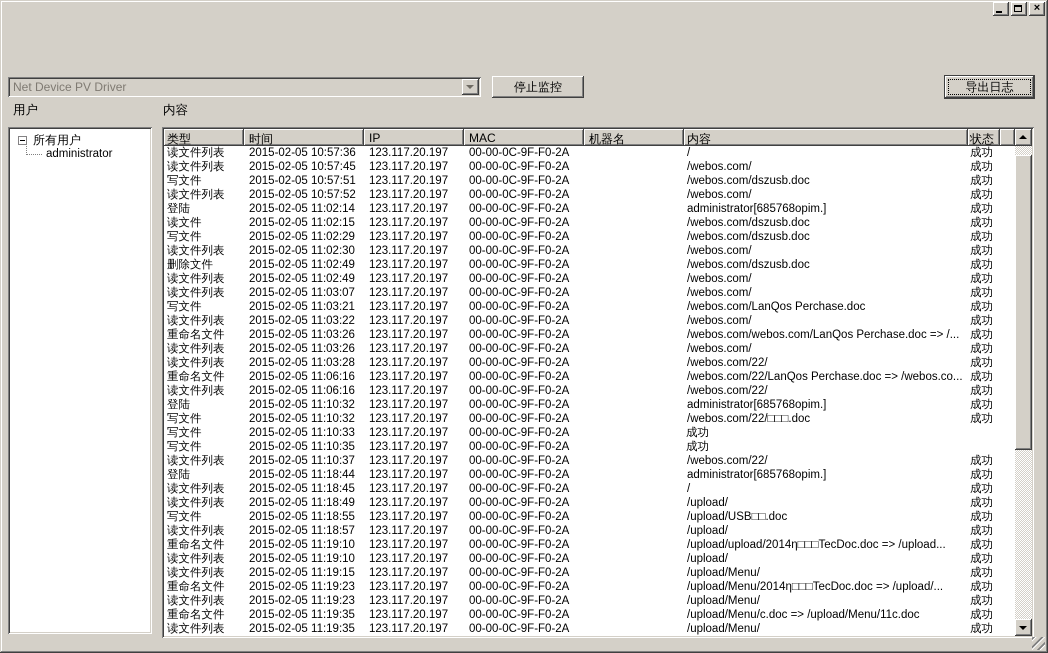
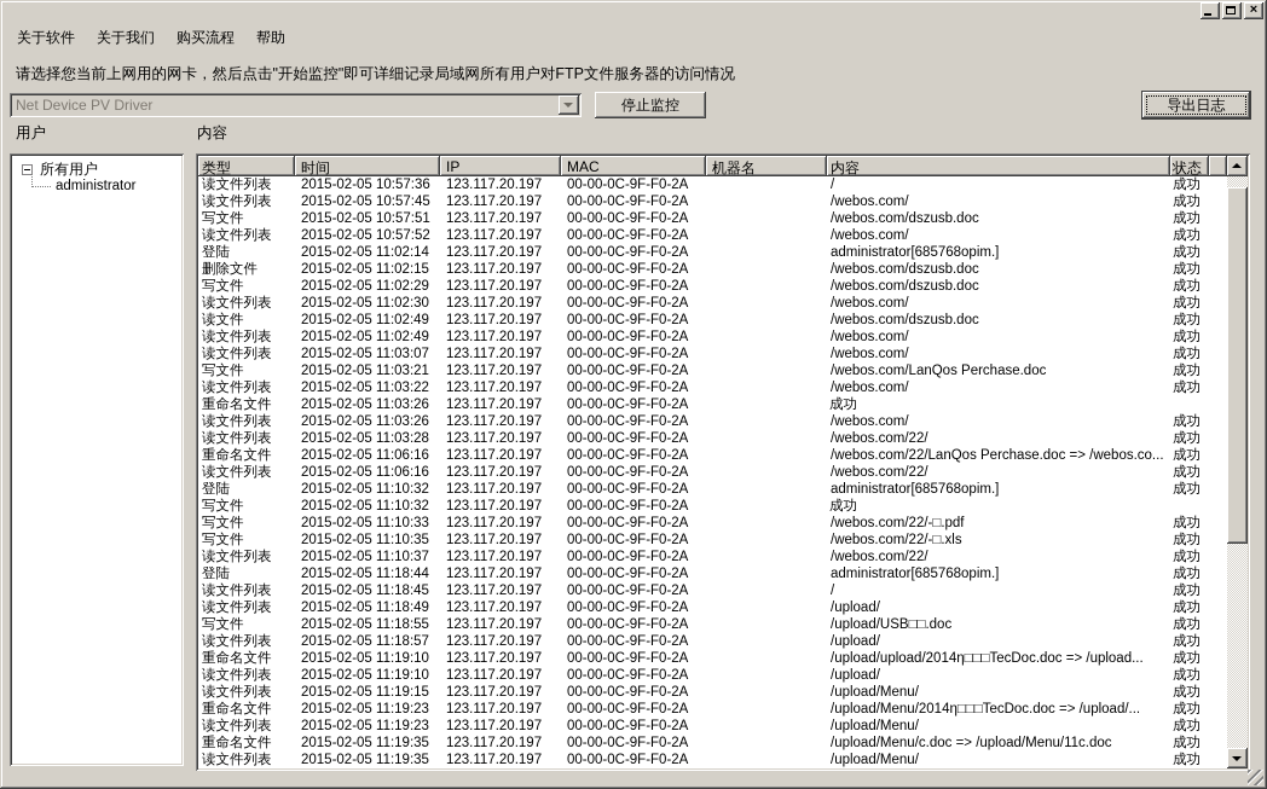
  ×
+ 关于软件
+ 关于我们
+ 购买流程
+ 帮助
+ 请选择您当前上网用的网卡，然后点击"开始监控"即可详细记录局域网所有用户对FTP文件服务器的访问情况
  Net Device PV Driver
  停止监控
  导出日志
  用户
  内容
  所有用户
  administrator
  类型
  时间
  IP
  MAC
  机器名
  内容
  状态
  读文件列表
  2015-02-05 10:57:36
  123.117.20.197
  00-00-0C-9F-F0-2A
  /
  成功
  读文件列表
  2015-02-05 10:57:45
  123.117.20.197
  00-00-0C-9F-F0-2A
  /webos.com/
  成功
  写文件
  2015-02-05 10:57:51
  123.117.20.197
  00-00-0C-9F-F0-2A
  /webos.com/dszusb.doc
  成功
  读文件列表
  2015-02-05 10:57:52
  123.117.20.197
  00-00-0C-9F-F0-2A
  /webos.com/
  成功
  登陆
  2015-02-05 11:02:14
  123.117.20.197
  00-00-0C-9F-F0-2A
  administrator[685768opim.]
  成功
- 读文件
+ 删除文件
  2015-02-05 11:02:15
  123.117.20.197
  00-00-0C-9F-F0-2A
  /webos.com/dszusb.doc
  成功
  写文件
  2015-02-05 11:02:29
  123.117.20.197
  00-00-0C-9F-F0-2A
  /webos.com/dszusb.doc
  成功
  读文件列表
  2015-02-05 11:02:30
  123.117.20.197
  00-00-0C-9F-F0-2A
  /webos.com/
  成功
- 删除文件
+ 读文件
  2015-02-05 11:02:49
  123.117.20.197
  00-00-0C-9F-F0-2A
  /webos.com/dszusb.doc
  成功
  读文件列表
  2015-02-05 11:02:49
  123.117.20.197
  00-00-0C-9F-F0-2A
  /webos.com/
  成功
  读文件列表
  2015-02-05 11:03:07
  123.117.20.197
  00-00-0C-9F-F0-2A
  /webos.com/
  成功
  写文件
  2015-02-05 11:03:21
  123.117.20.197
  00-00-0C-9F-F0-2A
  /webos.com/LanQos Perchase.doc
  成功
  读文件列表
  2015-02-05 11:03:22
  123.117.20.197
  00-00-0C-9F-F0-2A
  /webos.com/
  成功
  重命名文件
  2015-02-05 11:03:26
  123.117.20.197
  00-00-0C-9F-F0-2A
- /webos.com/webos.com/LanQos Perchase.doc => /...
  成功
  读文件列表
  2015-02-05 11:03:26
  123.117.20.197
  00-00-0C-9F-F0-2A
  /webos.com/
  成功
  读文件列表
  2015-02-05 11:03:28
  123.117.20.197
  00-00-0C-9F-F0-2A
  /webos.com/22/
  成功
  重命名文件
  2015-02-05 11:06:16
  123.117.20.197
  00-00-0C-9F-F0-2A
  /webos.com/22/LanQos Perchase.doc => /webos.co...
  成功
  读文件列表
  2015-02-05 11:06:16
  123.117.20.197
  00-00-0C-9F-F0-2A
  /webos.com/22/
  成功
  登陆
  2015-02-05 11:10:32
  123.117.20.197
  00-00-0C-9F-F0-2A
  administrator[685768opim.]
  成功
  写文件
  2015-02-05 11:10:32
  123.117.20.197
  00-00-0C-9F-F0-2A
- /webos.com/22/□□□.doc
  成功
  写文件
  2015-02-05 11:10:33
  123.117.20.197
  00-00-0C-9F-F0-2A
+ /webos.com/22/-□.pdf
  成功
  写文件
  2015-02-05 11:10:35
  123.117.20.197
  00-00-0C-9F-F0-2A
+ /webos.com/22/-□.xls
  成功
  读文件列表
  2015-02-05 11:10:37
  123.117.20.197
  00-00-0C-9F-F0-2A
  /webos.com/22/
  成功
  登陆
  2015-02-05 11:18:44
  123.117.20.197
  00-00-0C-9F-F0-2A
  administrator[685768opim.]
  成功
  读文件列表
  2015-02-05 11:18:45
  123.117.20.197
  00-00-0C-9F-F0-2A
  /
  成功
  读文件列表
  2015-02-05 11:18:49
  123.117.20.197
  00-00-0C-9F-F0-2A
  /upload/
  成功
  写文件
  2015-02-05 11:18:55
  123.117.20.197
  00-00-0C-9F-F0-2A
  /upload/USB□□.doc
  成功
  读文件列表
  2015-02-05 11:18:57
  123.117.20.197
  00-00-0C-9F-F0-2A
  /upload/
  成功
  重命名文件
  2015-02-05 11:19:10
  123.117.20.197
  00-00-0C-9F-F0-2A
  /upload/upload/2014η□□□TecDoc.doc => /upload...
  成功
  读文件列表
  2015-02-05 11:19:10
  123.117.20.197
  00-00-0C-9F-F0-2A
  /upload/
  成功
  读文件列表
  2015-02-05 11:19:15
  123.117.20.197
  00-00-0C-9F-F0-2A
  /upload/Menu/
  成功
  重命名文件
  2015-02-05 11:19:23
  123.117.20.197
  00-00-0C-9F-F0-2A
  /upload/Menu/2014η□□□TecDoc.doc => /upload/...
  成功
  读文件列表
  2015-02-05 11:19:23
  123.117.20.197
  00-00-0C-9F-F0-2A
  /upload/Menu/
  成功
  重命名文件
  2015-02-05 11:19:35
  123.117.20.197
  00-00-0C-9F-F0-2A
  /upload/Menu/c.doc => /upload/Menu/11c.doc
  成功
  读文件列表
  2015-02-05 11:19:35
  123.117.20.197
  00-00-0C-9F-F0-2A
  /upload/Menu/
  成功
